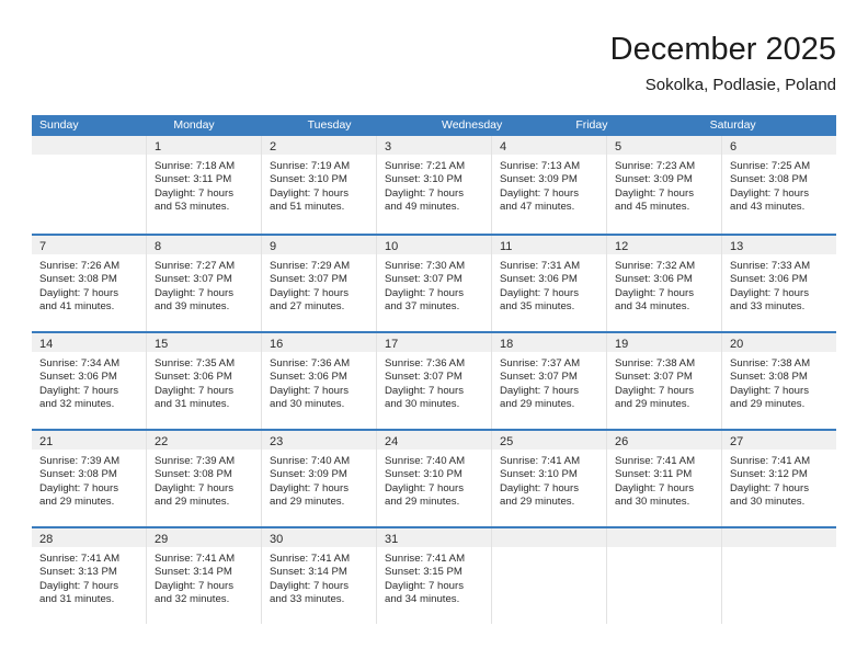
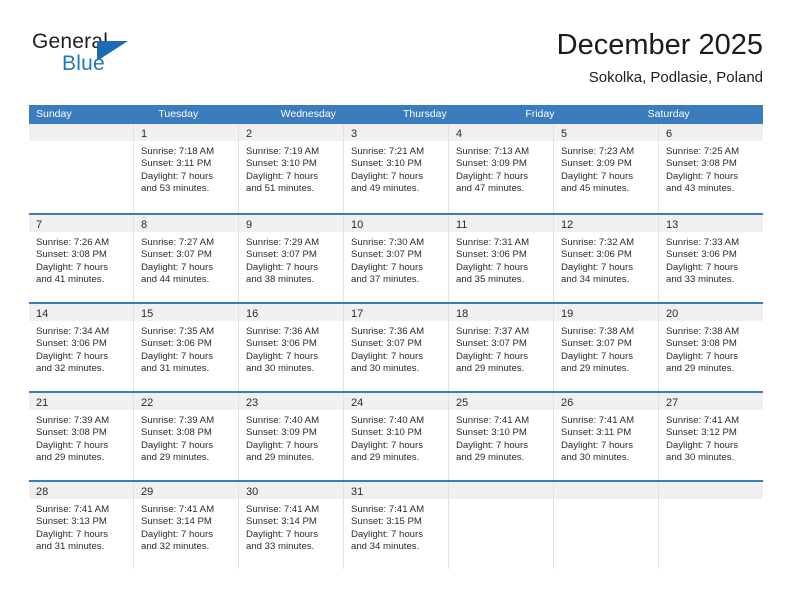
+ General
+ Blue
  December 2025
  Sokolka, Podlasie, Poland
  Sunday
- Monday
  Tuesday
  Wednesday
+ Thursday
  Friday
  Saturday
  1
  Sunrise: 7:18 AM
  Sunset: 3:11 PM
  Daylight: 7 hours
  and 53 minutes.
  2
  Sunrise: 7:19 AM
  Sunset: 3:10 PM
  Daylight: 7 hours
  and 51 minutes.
  3
  Sunrise: 7:21 AM
  Sunset: 3:10 PM
  Daylight: 7 hours
  and 49 minutes.
  4
  Sunrise: 7:13 AM
  Sunset: 3:09 PM
  Daylight: 7 hours
  and 47 minutes.
  5
  Sunrise: 7:23 AM
  Sunset: 3:09 PM
  Daylight: 7 hours
  and 45 minutes.
  6
  Sunrise: 7:25 AM
  Sunset: 3:08 PM
  Daylight: 7 hours
  and 43 minutes.
  7
  Sunrise: 7:26 AM
  Sunset: 3:08 PM
  Daylight: 7 hours
  and 41 minutes.
  8
  Sunrise: 7:27 AM
  Sunset: 3:07 PM
  Daylight: 7 hours
- and 39 minutes.
+ and 44 minutes.
  9
  Sunrise: 7:29 AM
  Sunset: 3:07 PM
  Daylight: 7 hours
- and 27 minutes.
+ and 38 minutes.
  10
  Sunrise: 7:30 AM
  Sunset: 3:07 PM
  Daylight: 7 hours
  and 37 minutes.
  11
  Sunrise: 7:31 AM
  Sunset: 3:06 PM
  Daylight: 7 hours
  and 35 minutes.
  12
  Sunrise: 7:32 AM
  Sunset: 3:06 PM
  Daylight: 7 hours
  and 34 minutes.
  13
  Sunrise: 7:33 AM
  Sunset: 3:06 PM
  Daylight: 7 hours
  and 33 minutes.
  14
  Sunrise: 7:34 AM
  Sunset: 3:06 PM
  Daylight: 7 hours
  and 32 minutes.
  15
  Sunrise: 7:35 AM
  Sunset: 3:06 PM
  Daylight: 7 hours
  and 31 minutes.
  16
  Sunrise: 7:36 AM
  Sunset: 3:06 PM
  Daylight: 7 hours
  and 30 minutes.
  17
  Sunrise: 7:36 AM
  Sunset: 3:07 PM
  Daylight: 7 hours
  and 30 minutes.
  18
  Sunrise: 7:37 AM
  Sunset: 3:07 PM
  Daylight: 7 hours
  and 29 minutes.
  19
  Sunrise: 7:38 AM
  Sunset: 3:07 PM
  Daylight: 7 hours
  and 29 minutes.
  20
  Sunrise: 7:38 AM
  Sunset: 3:08 PM
  Daylight: 7 hours
  and 29 minutes.
  21
  Sunrise: 7:39 AM
  Sunset: 3:08 PM
  Daylight: 7 hours
  and 29 minutes.
  22
  Sunrise: 7:39 AM
  Sunset: 3:08 PM
  Daylight: 7 hours
  and 29 minutes.
  23
  Sunrise: 7:40 AM
  Sunset: 3:09 PM
  Daylight: 7 hours
  and 29 minutes.
  24
  Sunrise: 7:40 AM
  Sunset: 3:10 PM
  Daylight: 7 hours
  and 29 minutes.
  25
  Sunrise: 7:41 AM
  Sunset: 3:10 PM
  Daylight: 7 hours
  and 29 minutes.
  26
  Sunrise: 7:41 AM
  Sunset: 3:11 PM
  Daylight: 7 hours
  and 30 minutes.
  27
  Sunrise: 7:41 AM
  Sunset: 3:12 PM
  Daylight: 7 hours
  and 30 minutes.
  28
  Sunrise: 7:41 AM
  Sunset: 3:13 PM
  Daylight: 7 hours
  and 31 minutes.
  29
  Sunrise: 7:41 AM
  Sunset: 3:14 PM
  Daylight: 7 hours
  and 32 minutes.
  30
  Sunrise: 7:41 AM
  Sunset: 3:14 PM
  Daylight: 7 hours
  and 33 minutes.
  31
  Sunrise: 7:41 AM
  Sunset: 3:15 PM
  Daylight: 7 hours
  and 34 minutes.
